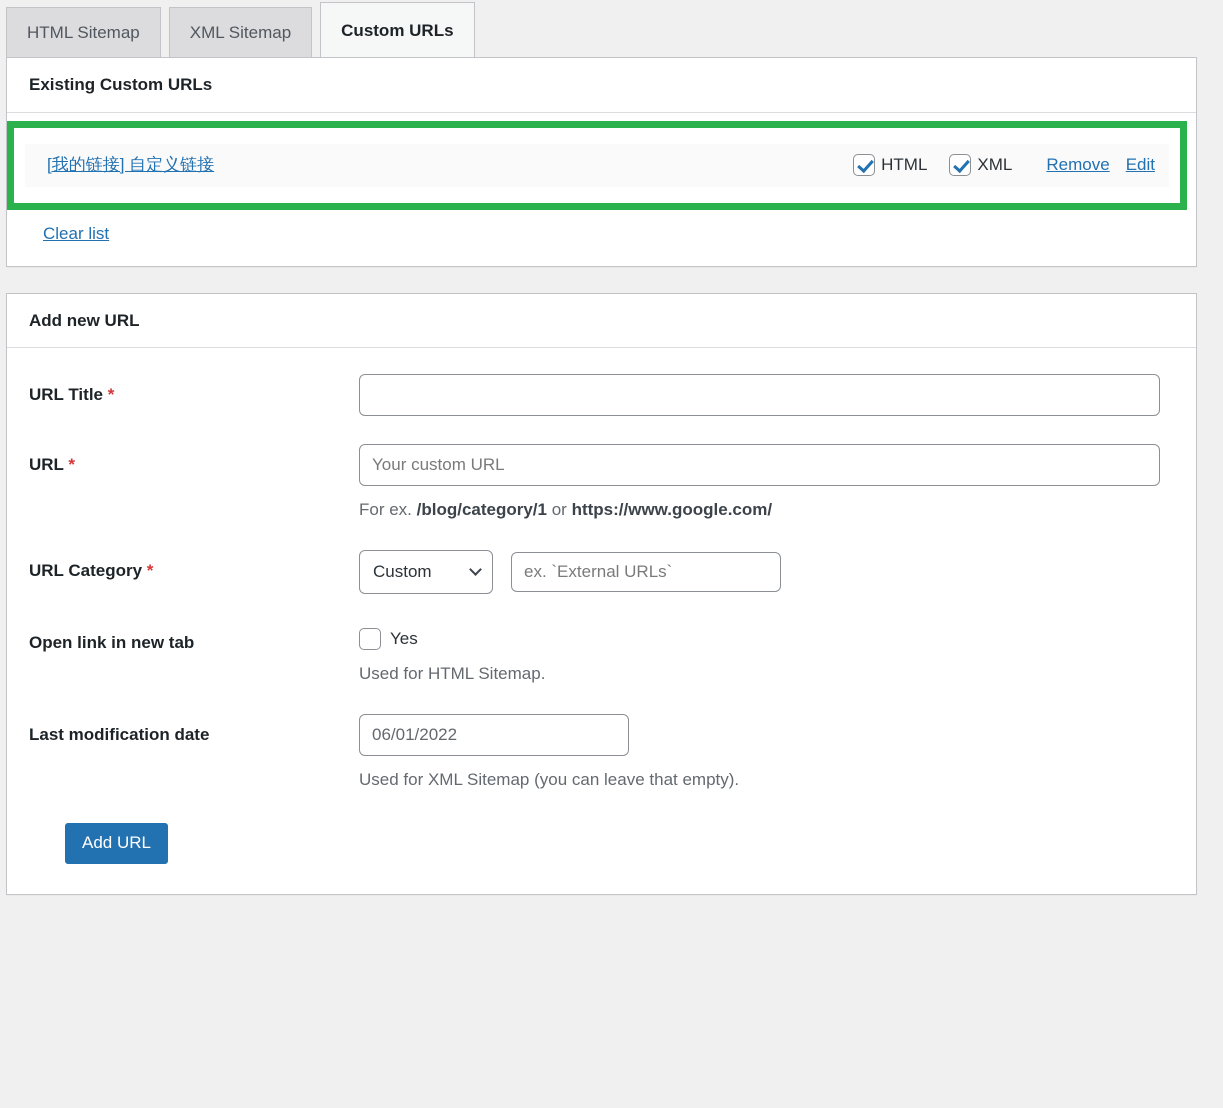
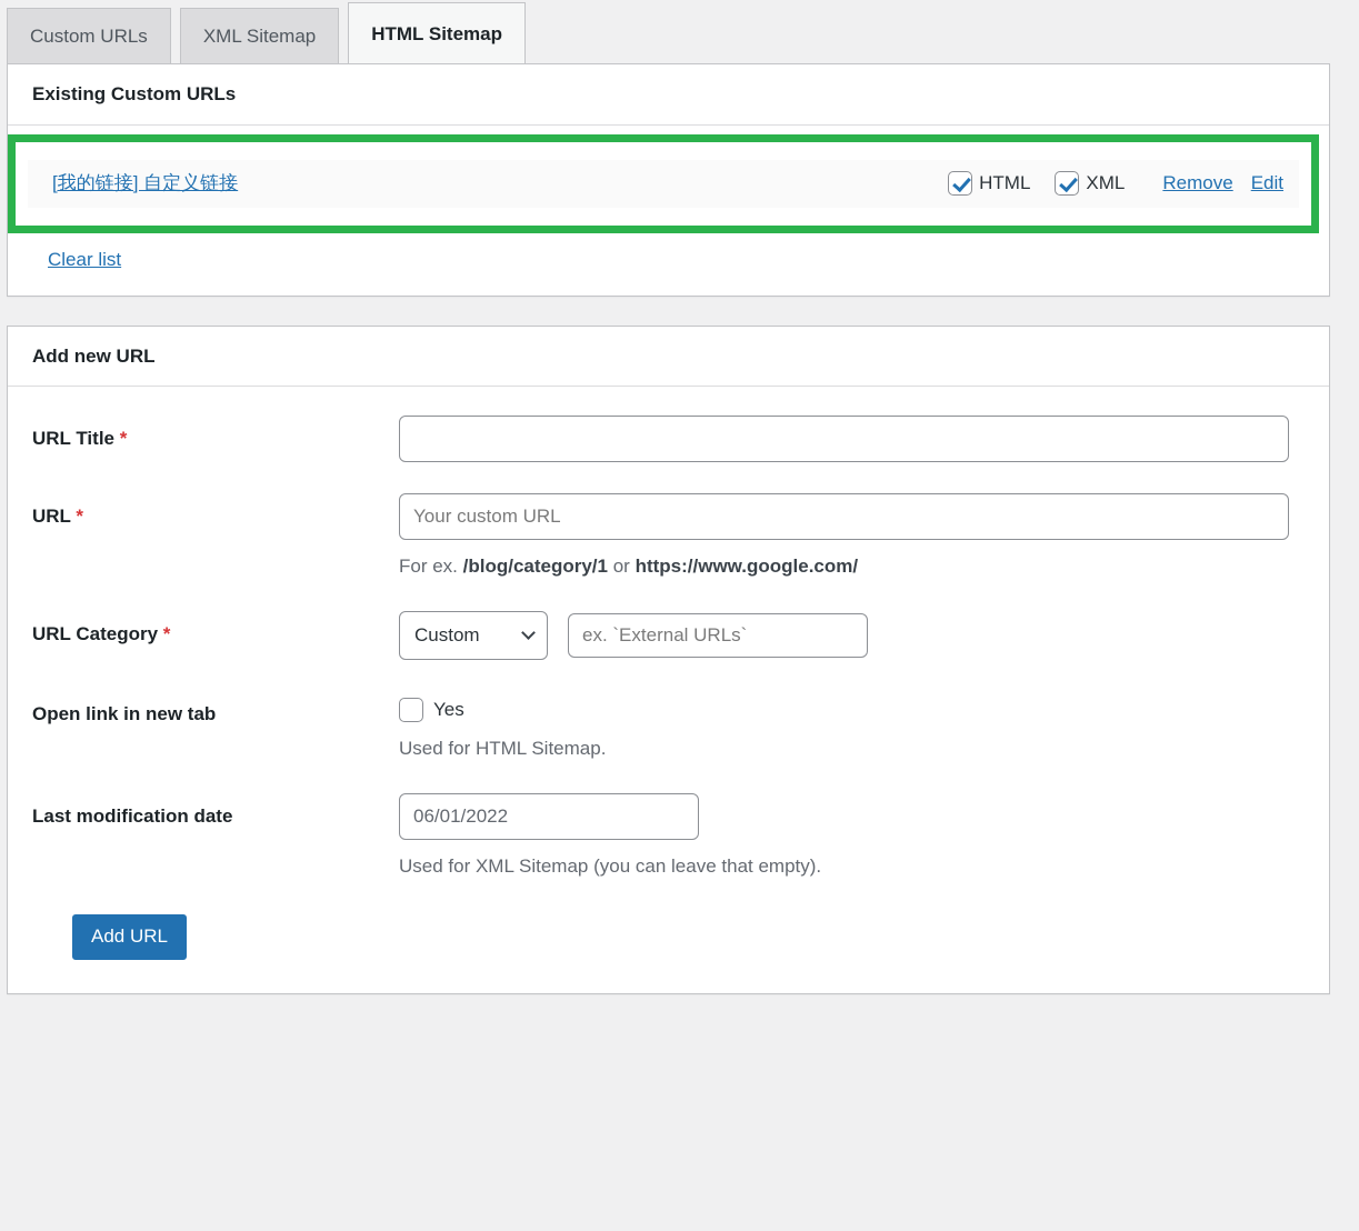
- HTML Sitemap
+ Custom URLs
  XML Sitemap
- Custom URLs
+ HTML Sitemap
  Existing Custom URLs
  [我的链接] 自定义链接
  HTML
  XML
  Remove
  Edit
  Clear list
  Add new URL
  URL Title *
  URL *
  Your custom URL
  For ex. /blog/category/1 or https://www.google.com/
  URL Category *
  Custom
  ex. `External URLs`
  Open link in new tab
  Yes
  Used for HTML Sitemap.
  Last modification date
  06/01/2022
  Used for XML Sitemap (you can leave that empty).
  Add URL
